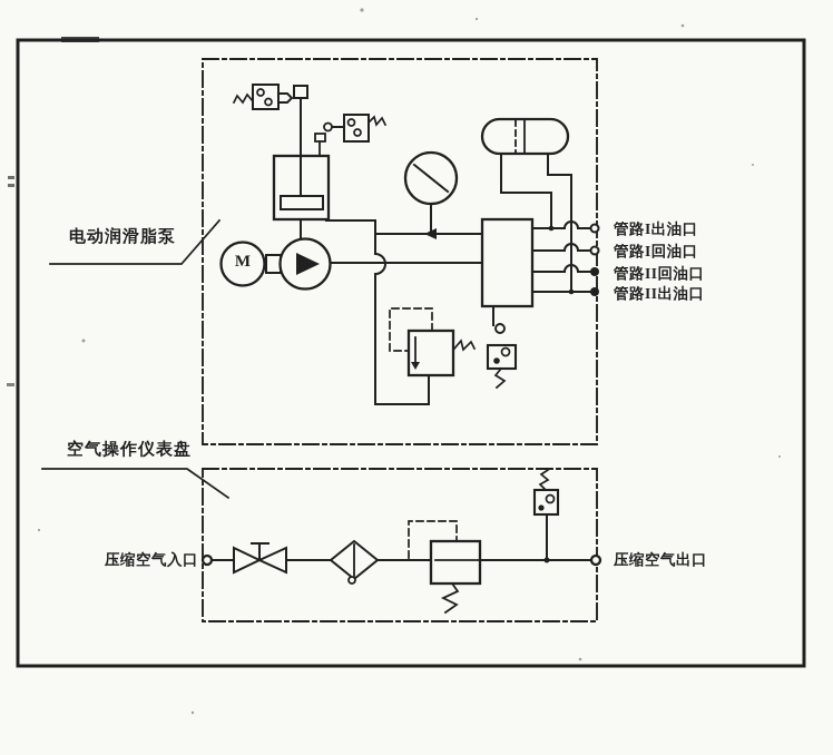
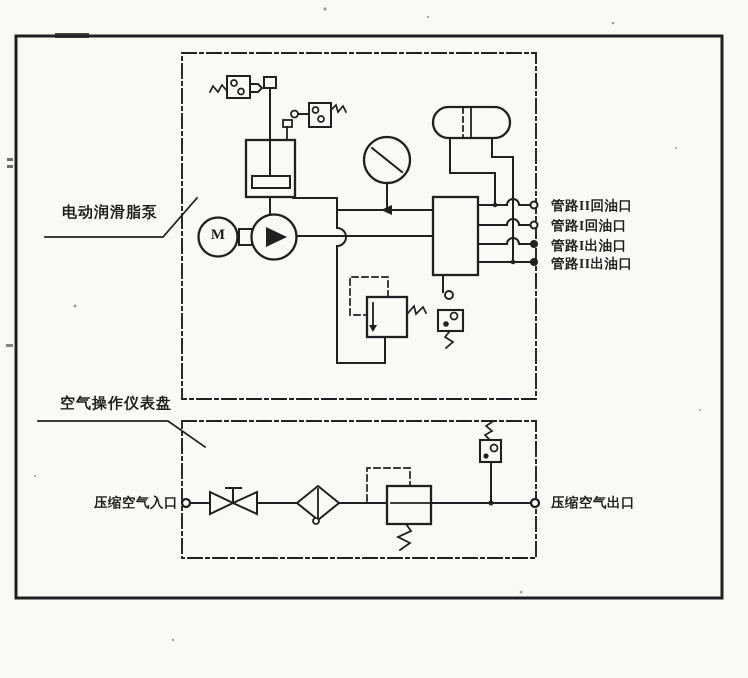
  电动润滑脂泵
  空气操作仪表盘
  压缩空气入口
  压缩空气出口
- 管路I出油口
+ 管路II回油口
  管路I回油口
- 管路II回油口
+ 管路I出油口
  管路II出油口
  M
